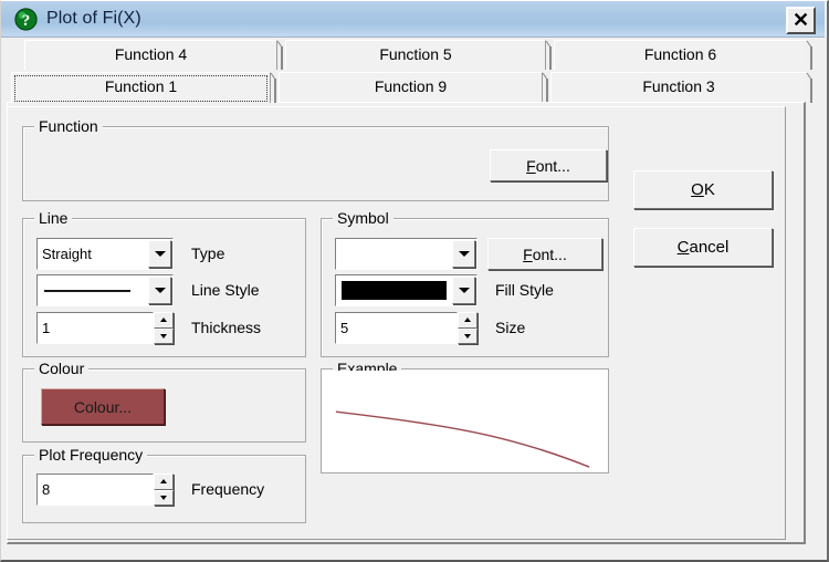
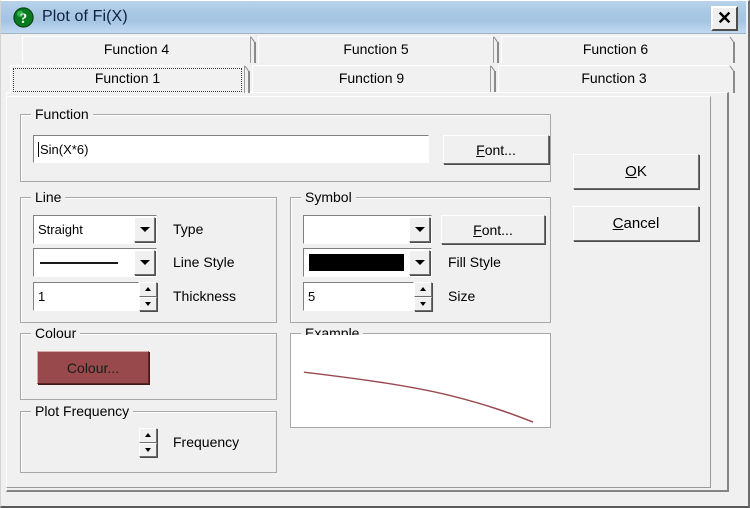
  ?
  Plot of Fi(X)
  ✕
  Function 4
  Function 5
  Function 6
  Function 1
  Function 9
  Function 3
  Function
+ Sin(X*6)
  Font...
  Line
  Straight
  Type
  Line Style
  1
  Thickness
  Symbol
  Font...
  Fill Style
  5
  Size
  Colour
  Colour...
  Plot Frequency
- 8
  Frequency
  Example
  OK
  Cancel
